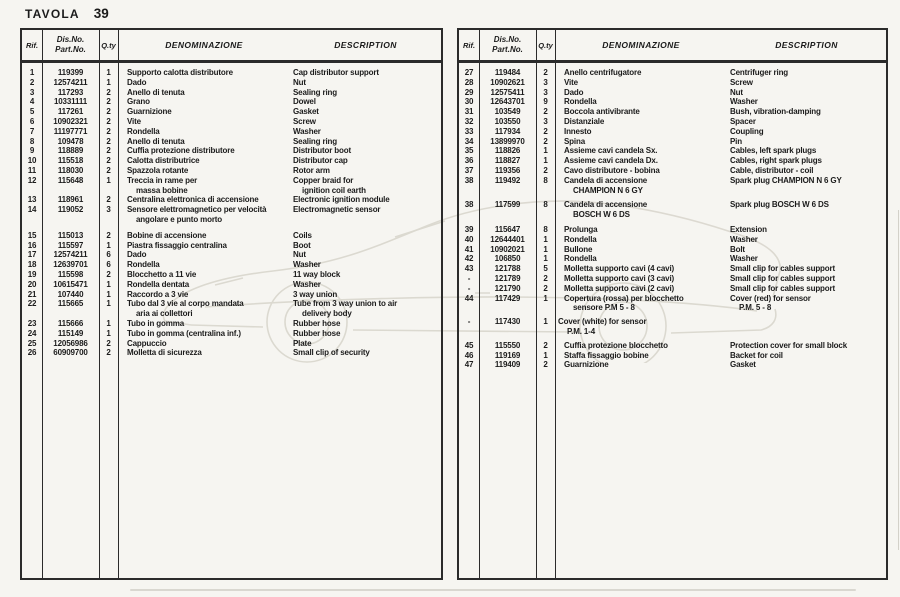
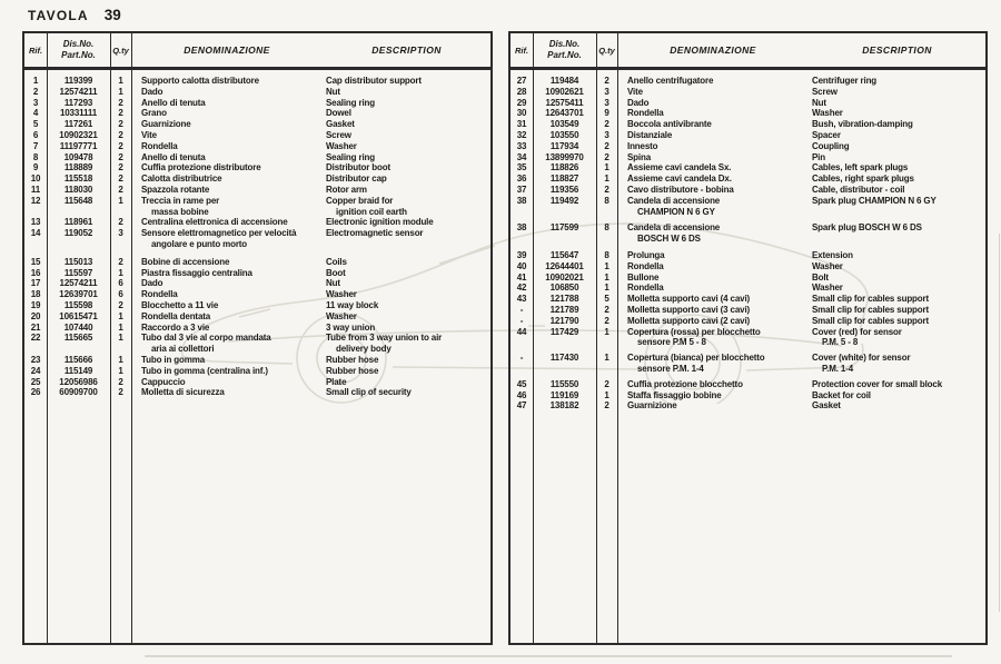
  TAVOLA 39
  Rif.
  Dis.No.
  Part.No.
  Q.ty
  DENOMINAZIONE
  DESCRIPTION
  1
  119399
  1
  Supporto calotta distributore
  Cap distributor support
  2
  12574211
  1
  Dado
  Nut
  3
  117293
  2
  Anello di tenuta
  Sealing ring
  4
  10331111
  2
  Grano
  Dowel
  5
  117261
  2
  Guarnizione
  Gasket
  6
  10902321
  2
  Vite
  Screw
  7
  11197771
  2
  Rondella
  Washer
  8
  109478
  2
  Anello di tenuta
  Sealing ring
  9
  118889
  2
  Cuffia protezione distributore
  Distributor boot
  10
  115518
  2
  Calotta distributrice
  Distributor cap
  11
  118030
  2
  Spazzola rotante
  Rotor arm
  12
  115648
  1
  Treccia in rame per
  massa bobine
  Copper braid for
  ignition coil earth
  13
  118961
  2
  Centralina elettronica di accensione
  Electronic ignition module
  14
  119052
  3
  Sensore elettromagnetico per velocità
  angolare e punto morto
  Electromagnetic sensor
  15
  115013
  2
  Bobine di accensione
  Coils
  16
  115597
  1
  Piastra fissaggio centralina
  Boot
  17
  12574211
  6
  Dado
  Nut
  18
  12639701
  6
  Rondella
  Washer
  19
  115598
  2
  Blocchetto a 11 vie
  11 way block
  20
  10615471
  1
  Rondella dentata
  Washer
  21
  107440
  1
  Raccordo a 3 vie
  3 way union
  22
  115665
  1
  Tubo dal 3 vie al corpo mandata
  aria ai collettori
  Tube from 3 way union to air
  delivery body
  23
  115666
  1
  Tubo in gomma
  Rubber hose
  24
  115149
  1
  Tubo in gomma (centralina inf.)
  Rubber hose
  25
  12056986
  2
  Cappuccio
  Plate
  26
  60909700
  2
  Molletta di sicurezza
  Small clip of security
  Rif.
  Dis.No.
  Part.No.
  Q.ty
  DENOMINAZIONE
  DESCRIPTION
  27
  119484
  2
  Anello centrifugatore
  Centrifuger ring
  28
  10902621
  3
  Vite
  Screw
  29
  12575411
  3
  Dado
  Nut
  30
  12643701
  9
  Rondella
  Washer
  31
  103549
  2
  Boccola antivibrante
  Bush, vibration-damping
  32
  103550
  3
  Distanziale
  Spacer
  33
  117934
  2
  Innesto
  Coupling
  34
  13899970
  2
  Spina
  Pin
  35
  118826
  1
  Assieme cavi candela Sx.
  Cables, left spark plugs
  36
  118827
  1
  Assieme cavi candela Dx.
  Cables, right spark plugs
  37
  119356
  2
  Cavo distributore - bobina
  Cable, distributor - coil
  38
  119492
  8
  Candela di accensione
  CHAMPION N 6 GY
  Spark plug CHAMPION N 6 GY
  38
  117599
  8
  Candela di accensione
  BOSCH W 6 DS
  Spark plug BOSCH W 6 DS
  39
  115647
  8
  Prolunga
  Extension
  40
  12644401
  1
  Rondella
  Washer
  41
  10902021
  1
  Bullone
  Bolt
  42
  106850
  1
  Rondella
  Washer
  43
  121788
  5
  Molletta supporto cavi (4 cavi)
  Small clip for cables support
  -
  121789
  2
  Molletta supporto cavi (3 cavi)
  Small clip for cables support
  -
  121790
  2
  Molletta supporto cavi (2 cavi)
  Small clip for cables support
  44
  117429
  1
  Copertura (rossa) per blocchetto
  sensore P.M 5 - 8
  Cover (red) for sensor
  P.M. 5 - 8
  -
  117430
  1
+ Copertura (bianca) per blocchetto
+ sensore P.M. 1-4
  Cover (white) for sensor
  P.M. 1-4
  45
  115550
  2
  Cuffia protezione blocchetto
  Protection cover for small block
  46
  119169
  1
  Staffa fissaggio bobine
  Backet for coil
  47
- 119409
+ 138182
  2
  Guarnizione
  Gasket
